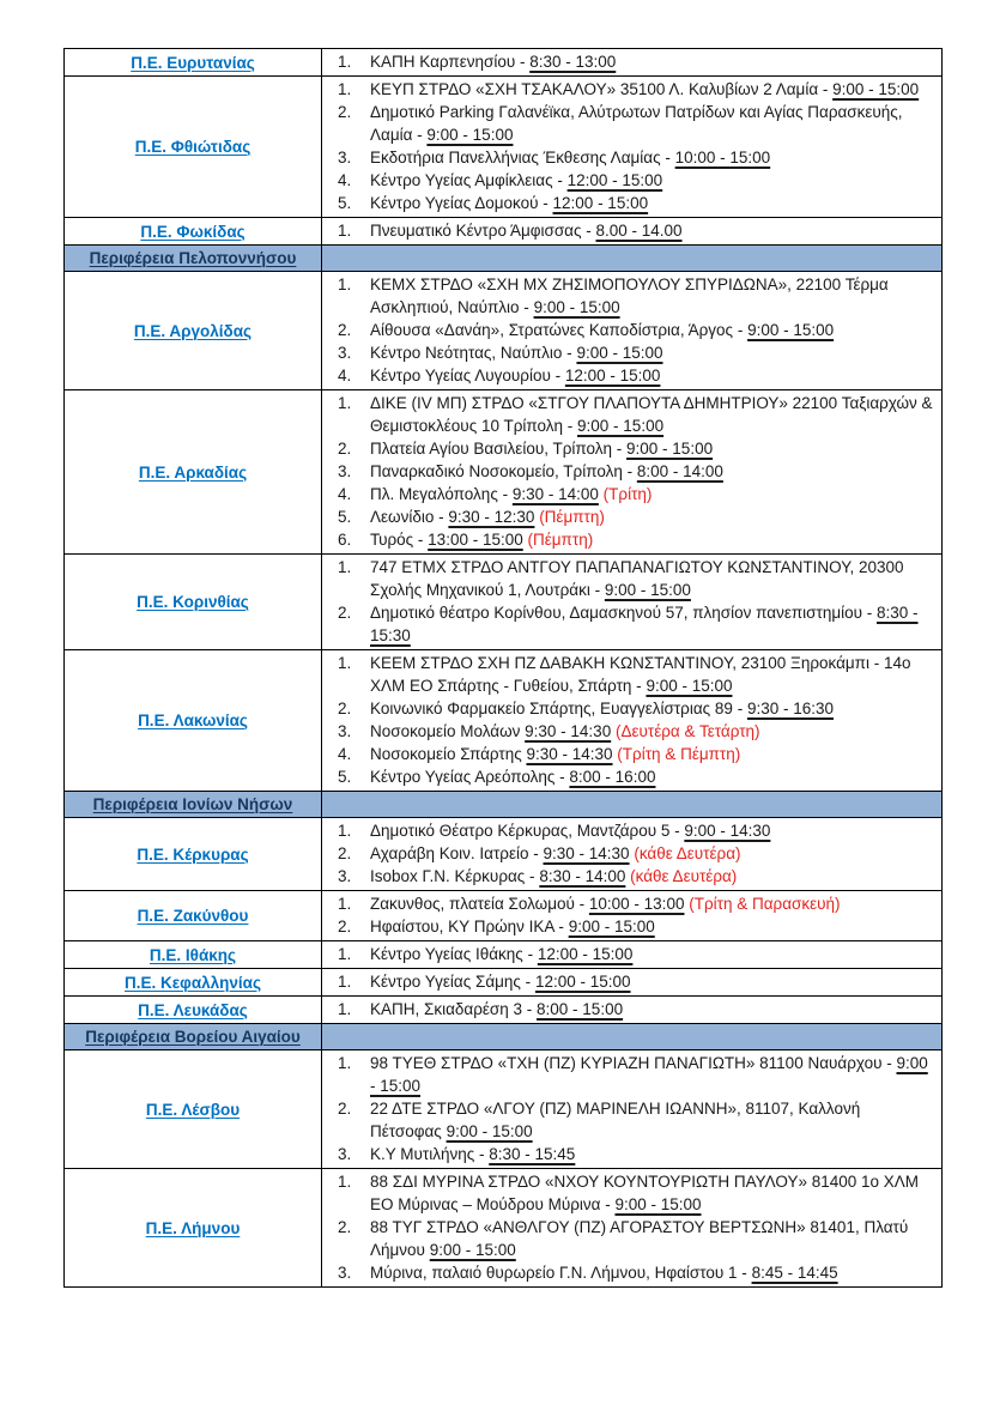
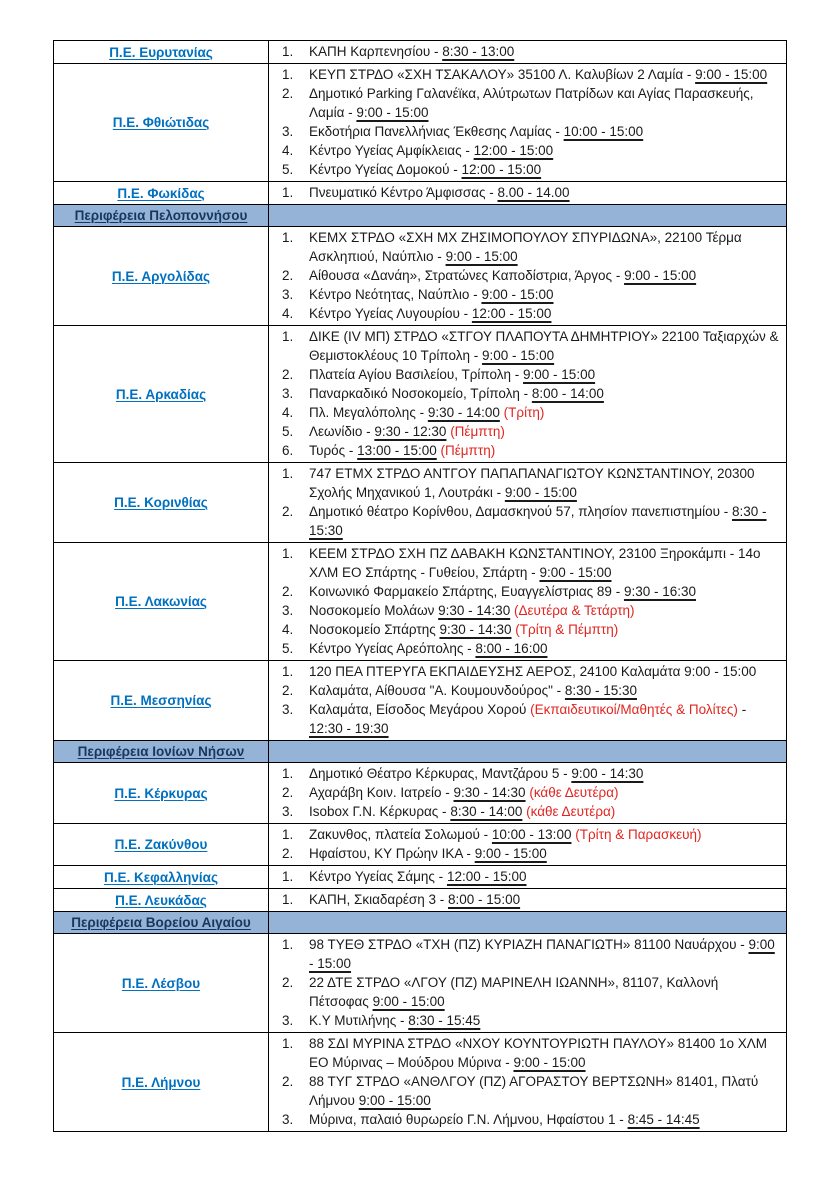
  Π.Ε. Ευρυτανίας	1. ΚΑΠΗ Καρπενησίου - 8:30 - 13:00
  Π.Ε. Φθιώτιδας	1. ΚΕΥΠ ΣΤΡΔΟ «ΣΧΗ ΤΣΑΚΑΛΟΥ» 35100 Λ. Καλυβίων 2 Λαμία - 9:00 - 15:002. Δημοτικό Parking Γαλανέϊκα, Αλύτρωτων Πατρίδων και Αγίας Παρασκευής, Λαμία - 9:00 - 15:003. Εκδοτήρια Πανελλήνιας Έκθεσης Λαμίας - 10:00 - 15:004. Κέντρο Υγείας Αμφίκλειας - 12:00 - 15:005. Κέντρο Υγείας Δομοκού - 12:00 - 15:00
  Π.Ε. Φωκίδας	1. Πνευματικό Κέντρο Άμφισσας - 8.00 - 14.00
  Περιφέρεια Πελοποννήσου
  Π.Ε. Αργολίδας	1. ΚΕΜΧ ΣΤΡΔΟ «ΣΧΗ ΜΧ ΖΗΣΙΜΟΠΟΥΛΟΥ ΣΠΥΡΙΔΩΝΑ», 22100 Τέρμα Ασκληπιού, Ναύπλιο - 9:00 - 15:002. Αίθουσα «Δανάη», Στρατώνες Καποδίστρια, Άργος - 9:00 - 15:003. Κέντρο Νεότητας, Ναύπλιο - 9:00 - 15:004. Κέντρο Υγείας Λυγουρίου - 12:00 - 15:00
  Π.Ε. Αρκαδίας	1. ΔΙΚΕ (ΙV ΜΠ) ΣΤΡΔΟ «ΣΤΓΟΥ ΠΛΑΠΟΥΤΑ ΔΗΜΗΤΡΙΟΥ» 22100 Ταξιαρχών & Θεμιστοκλέους 10 Τρίπολη - 9:00 - 15:002. Πλατεία Αγίου Βασιλείου, Τρίπολη - 9:00 - 15:003. Παναρκαδικό Νοσοκομείο, Τρίπολη - 8:00 - 14:004. Πλ. Μεγαλόπολης - 9:30 - 14:00 (Τρίτη)5. Λεωνίδιο - 9:30 - 12:30 (Πέμπτη)6. Τυρός - 13:00 - 15:00 (Πέμπτη)
  Π.Ε. Κορινθίας	1. 747 ΕΤΜΧ ΣΤΡΔΟ ΑΝΤΓΟΥ ΠΑΠΑΠΑΝΑΓΙΩΤΟΥ ΚΩΝΣΤΑΝΤΙΝΟΥ, 20300 Σχολής Μηχανικού 1, Λουτράκι - 9:00 - 15:002. Δημοτικό θέατρο Κορίνθου, Δαμασκηνού 57, πλησίον πανεπιστημίου - 8:30 - 15:30
  Π.Ε. Λακωνίας	1. ΚΕΕΜ ΣΤΡΔΟ ΣΧΗ ΠΖ ΔΑΒΑΚΗ ΚΩΝΣΤΑΝΤΙΝΟΥ, 23100 Ξηροκάμπι - 14ο ΧΛΜ ΕΟ Σπάρτης - Γυθείου, Σπάρτη - 9:00 - 15:002. Κοινωνικό Φαρμακείο Σπάρτης, Ευαγγελίστριας 89 - 9:30 - 16:303. Νοσοκομείο Μολάων 9:30 - 14:30 (Δευτέρα & Τετάρτη)4. Νοσοκομείο Σπάρτης 9:30 - 14:30 (Τρίτη & Πέμπτη)5. Κέντρο Υγείας Αρεόπολης - 8:00 - 16:00
+ Π.Ε. Μεσσηνίας	1. 120 ΠΕΑ ΠΤΕΡΥΓΑ ΕΚΠΑΙΔΕΥΣΗΣ ΑΕΡΟΣ, 24100 Καλαμάτα 9:00 - 15:002. Καλαμάτα, Αίθουσα "Α. Κουμουνδούρος" - 8:30 - 15:303. Καλαμάτα, Είσοδος Μεγάρου Χορού (Εκπαιδευτικοί/Μαθητές & Πολίτες) - 12:30 - 19:30
  Περιφέρεια Ιονίων Νήσων
  Π.Ε. Κέρκυρας	1. Δημοτικό Θέατρο Κέρκυρας, Μαντζάρου 5 - 9:00 - 14:302. Αχαράβη Κοιν. Ιατρείο - 9:30 - 14:30 (κάθε Δευτέρα)3. Isobox Γ.Ν. Κέρκυρας - 8:30 - 14:00 (κάθε Δευτέρα)
  Π.Ε. Ζακύνθου	1. Ζακυνθος, πλατεία Σολωμού - 10:00 - 13:00 (Τρίτη & Παρασκευή)2. Ηφαίστου, ΚΥ Πρώην ΙΚΑ - 9:00 - 15:00
- Π.Ε. Ιθάκης	1. Κέντρο Υγείας Ιθάκης - 12:00 - 15:00
  Π.Ε. Κεφαλληνίας	1. Κέντρο Υγείας Σάμης - 12:00 - 15:00
  Π.Ε. Λευκάδας	1. ΚΑΠΗ, Σκιαδαρέση 3 - 8:00 - 15:00
  Περιφέρεια Βορείου Αιγαίου
  Π.Ε. Λέσβου	1. 98 ΤΥΕΘ ΣΤΡΔΟ «ΤΧΗ (ΠΖ) ΚΥΡΙΑΖΗ ΠΑΝΑΓΙΩΤΗ» 81100 Ναυάρχου - 9:00 - 15:002. 22 ΔΤΕ ΣΤΡΔΟ «ΛΓΟΥ (ΠΖ) ΜΑΡΙΝΕΛΗ ΙΩΑΝΝΗ», 81107, Καλλονή Πέτσοφας 9:00 - 15:003. Κ.Υ Μυτιλήνης - 8:30 - 15:45
  Π.Ε. Λήμνου	1. 88 ΣΔΙ ΜΥΡΙΝΑ ΣΤΡΔΟ «ΝΧΟΥ ΚΟΥΝΤΟΥΡΙΩΤΗ ΠΑΥΛΟΥ» 81400 1ο ΧΛΜ ΕΟ Μύρινας – Μούδρου Μύρινα - 9:00 - 15:002. 88 ΤΥΓ ΣΤΡΔΟ «ΑΝΘΛΓΟΥ (ΠΖ) ΑΓΟΡΑΣΤΟΥ ΒΕΡΤΣΩΝΗ» 81401, Πλατύ Λήμνου 9:00 - 15:003. Μύρινα, παλαιό θυρωρείο Γ.Ν. Λήμνου, Ηφαίστου 1 - 8:45 - 14:45
